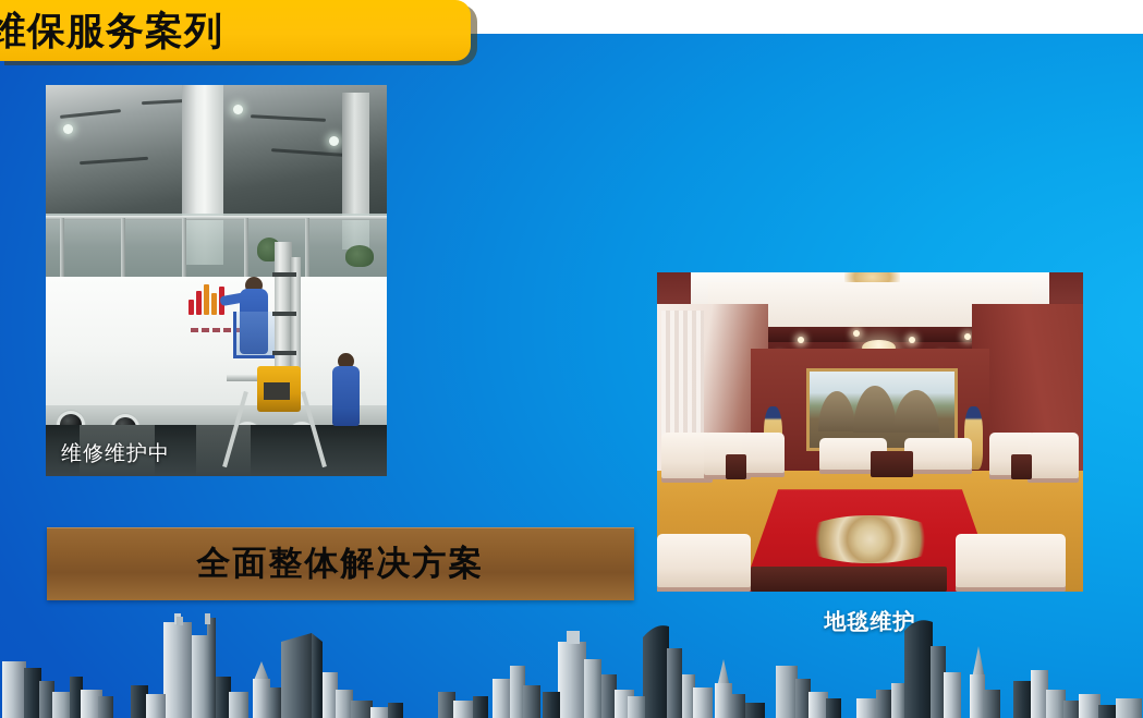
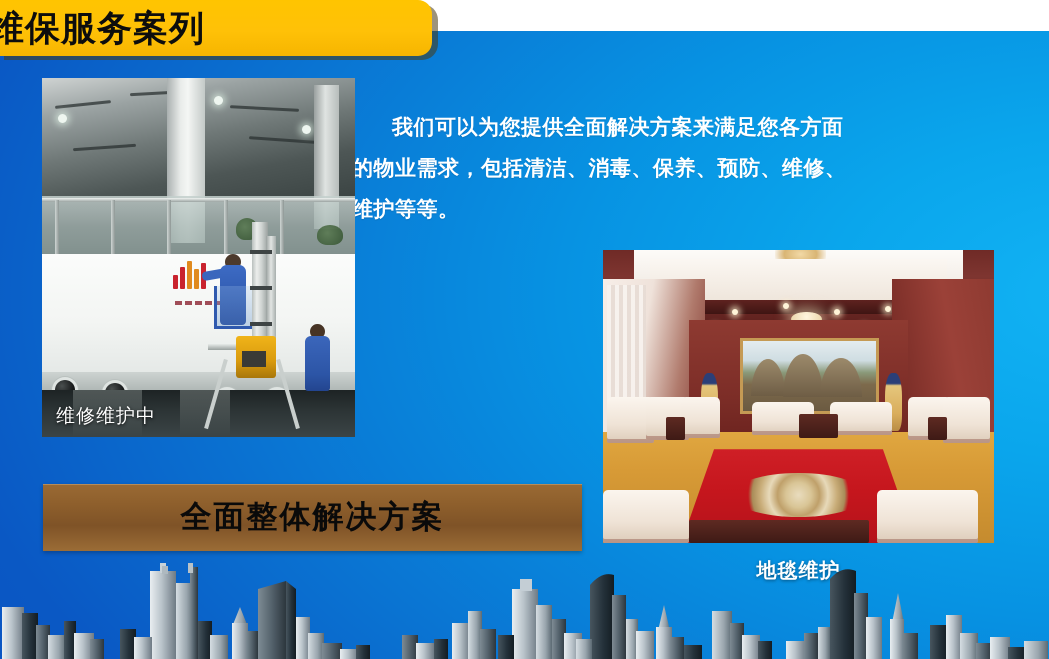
  维保服务案列
+ 我们可以为您提供全面解决方案来满足您各方面的物业需求，包括清洁、消毒、保养、预防、维修、维护等等。
  维修维护中
  地毯维护
  全面整体解决方案
